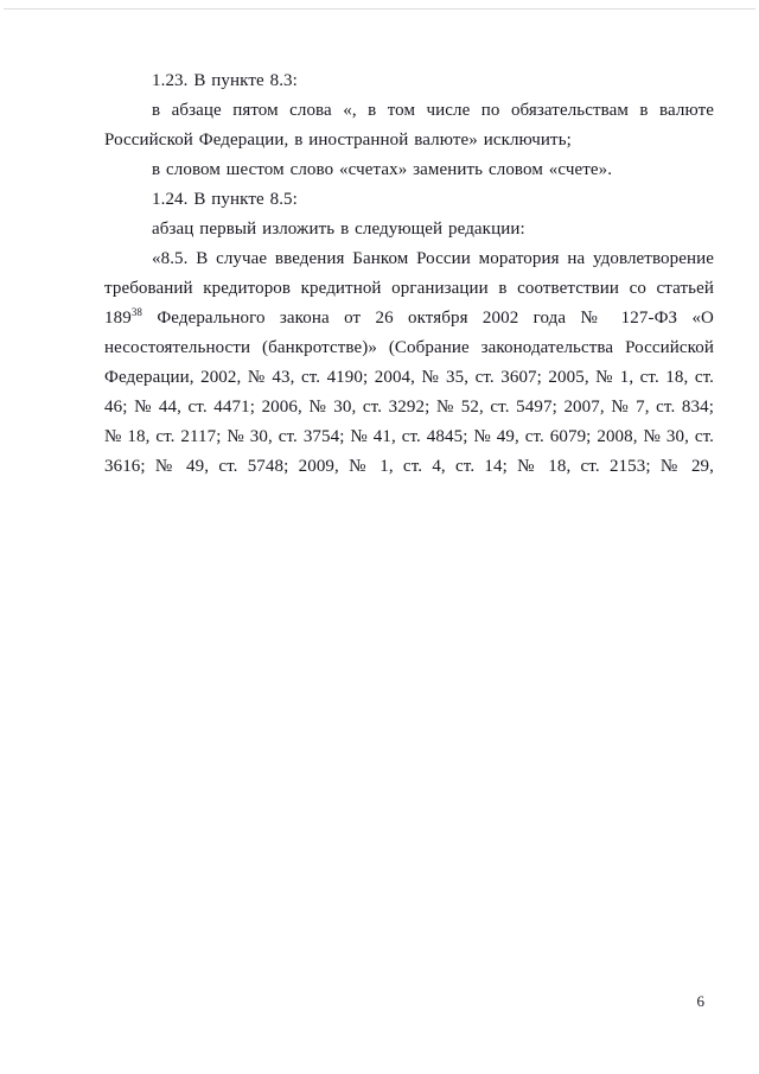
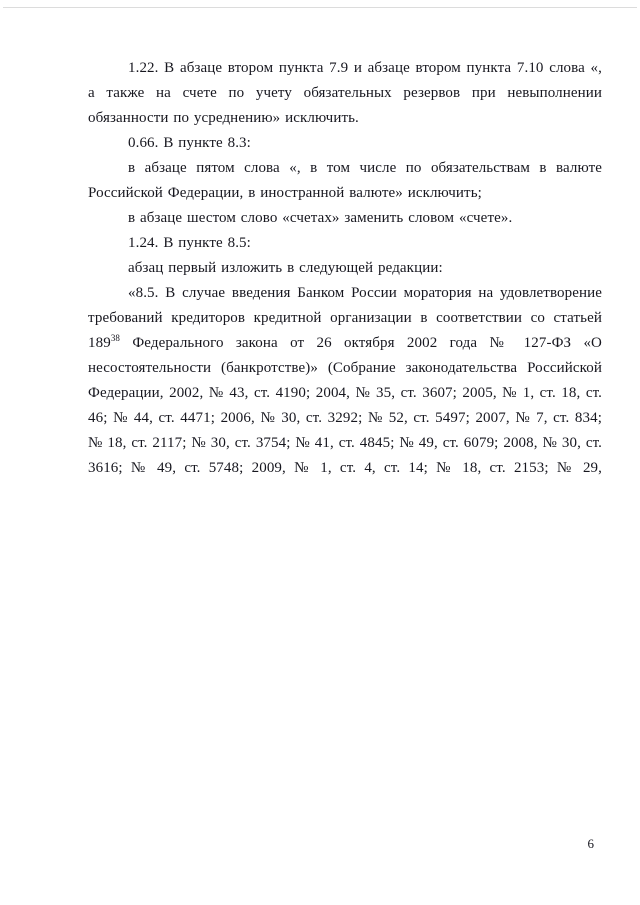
+ 1.22. В абзаце втором пункта 7.9 и абзаце втором пункта 7.10 слова «, а также на счете по учету обязательных резервов при невыполнении обязанности по усреднению» исключить.
- 1.23. В пункте 8.3:
+ 0.66. В пункте 8.3:
  в абзаце пятом слова «, в том числе по обязательствам в валюте Российской Федерации, в иностранной валюте» исключить;
- в словом шестом слово «счетах» заменить словом «счете».
+ в абзаце шестом слово «счетах» заменить словом «счете».
  1.24. В пункте 8.5:
  абзац первый изложить в следующей редакции:
  «8.5. В случае введения Банком России моратория на удовлетворение требований кредиторов кредитной организации в соответствии со статьей 18938 Федерального закона от 26 октября 2002 года № 127-ФЗ «О несостоятельности (банкротстве)» (Собрание законодательства Российской Федерации, 2002, № 43, ст. 4190; 2004, № 35, ст. 3607; 2005, № 1, ст. 18, ст. 46; № 44, ст. 4471; 2006, № 30, ст. 3292; № 52, ст. 5497; 2007, № 7, ст. 834; № 18, ст. 2117; № 30, ст. 3754; № 41, ст. 4845; № 49, ст. 6079; 2008, № 30, ст. 3616; № 49, ст. 5748; 2009, № 1, ст. 4, ст. 14; № 18, ст. 2153; № 29,
  6
